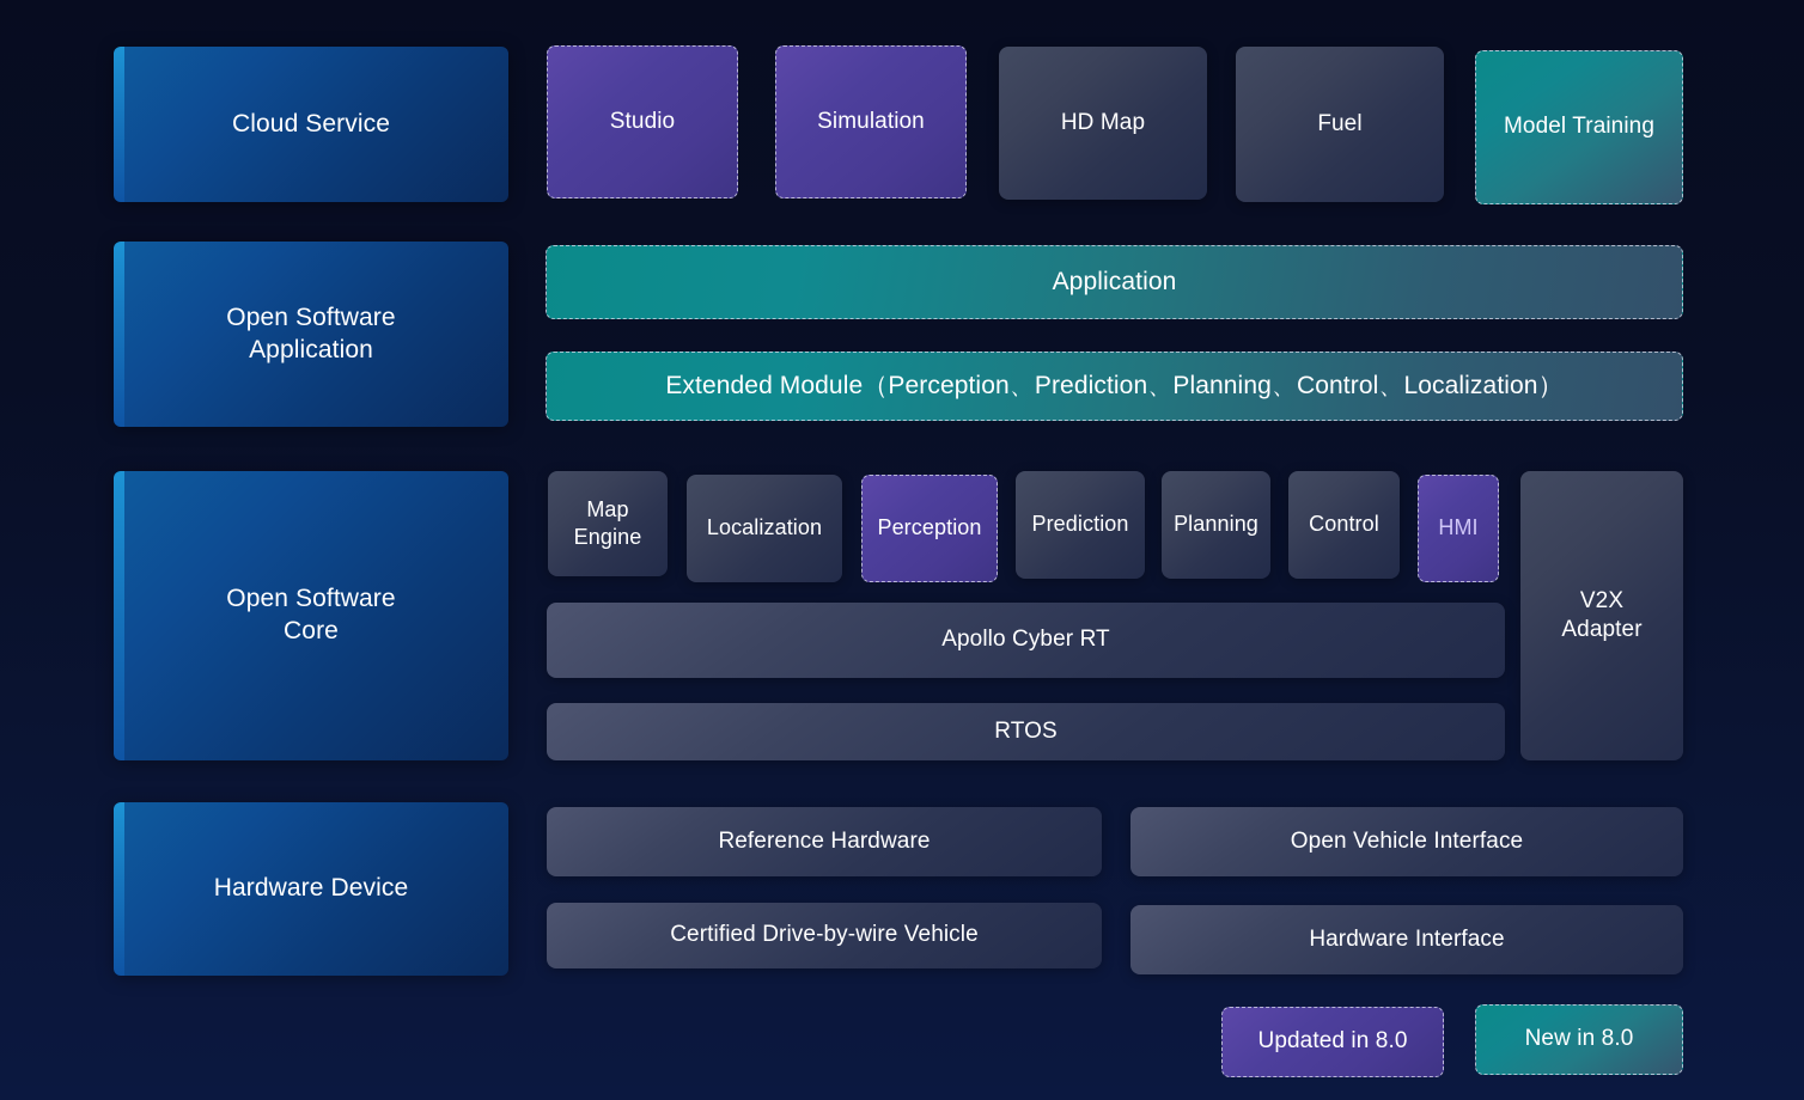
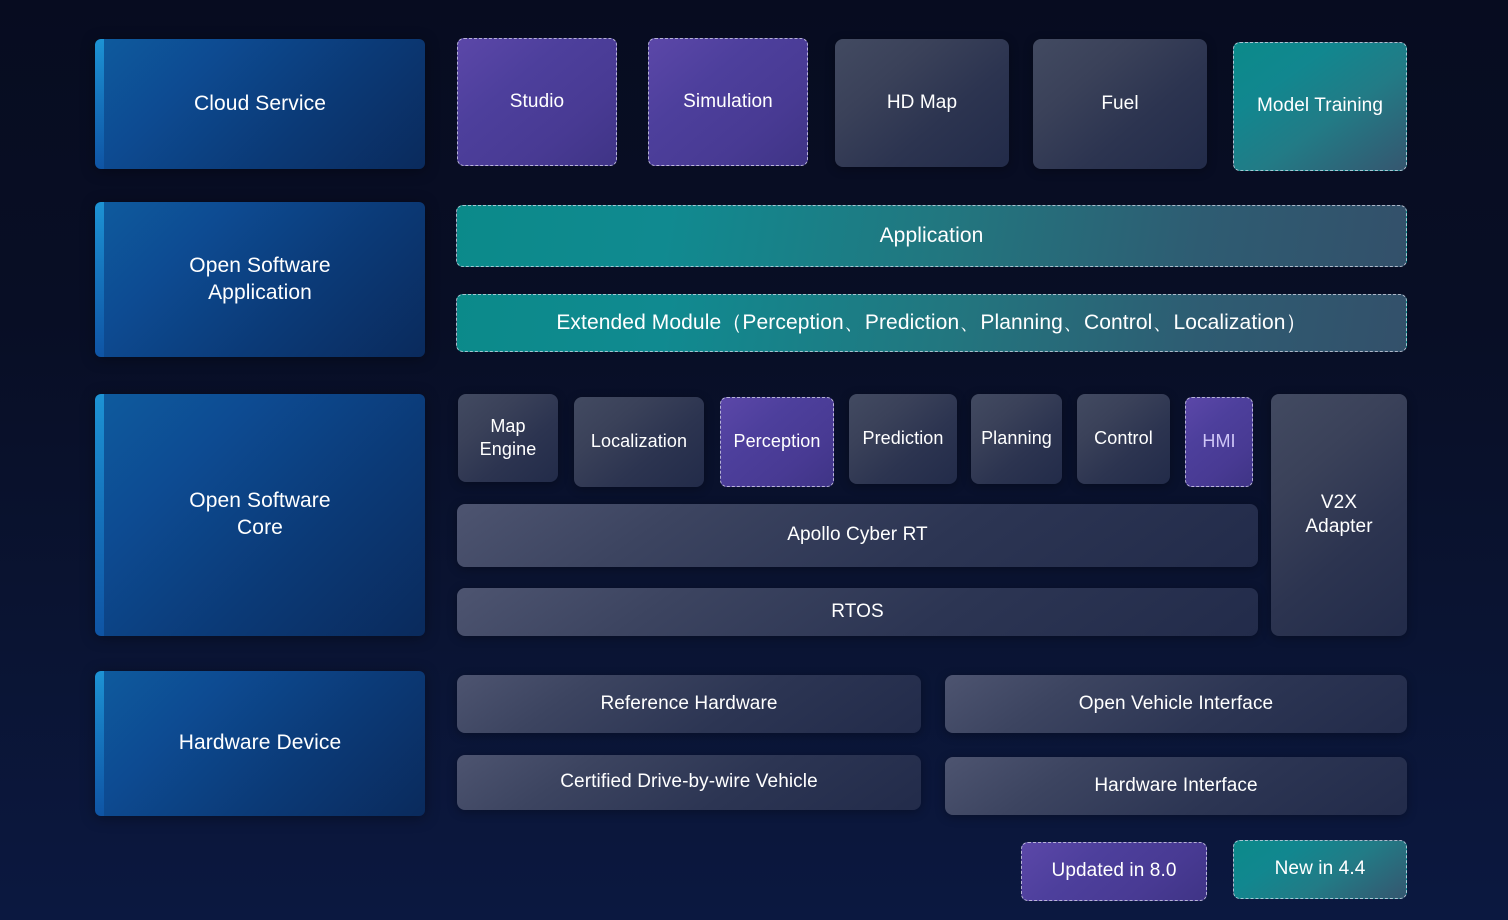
  Cloud Service
  Open Software
  Application
  Open Software
  Core
  Hardware Device
  Studio
  Simulation
  HD Map
  Fuel
  Model Training
  Application
  Extended Module（Perception、Prediction、Planning、Control、Localization）
  Map
  Engine
  Localization
  Perception
  Prediction
  Planning
  Control
  HMI
  Apollo Cyber RT
  RTOS
  V2X
  Adapter
  Reference Hardware
  Open Vehicle Interface
  Certified Drive-by-wire Vehicle
  Hardware Interface
  Updated in 8.0
- New in 8.0
+ New in 4.4
